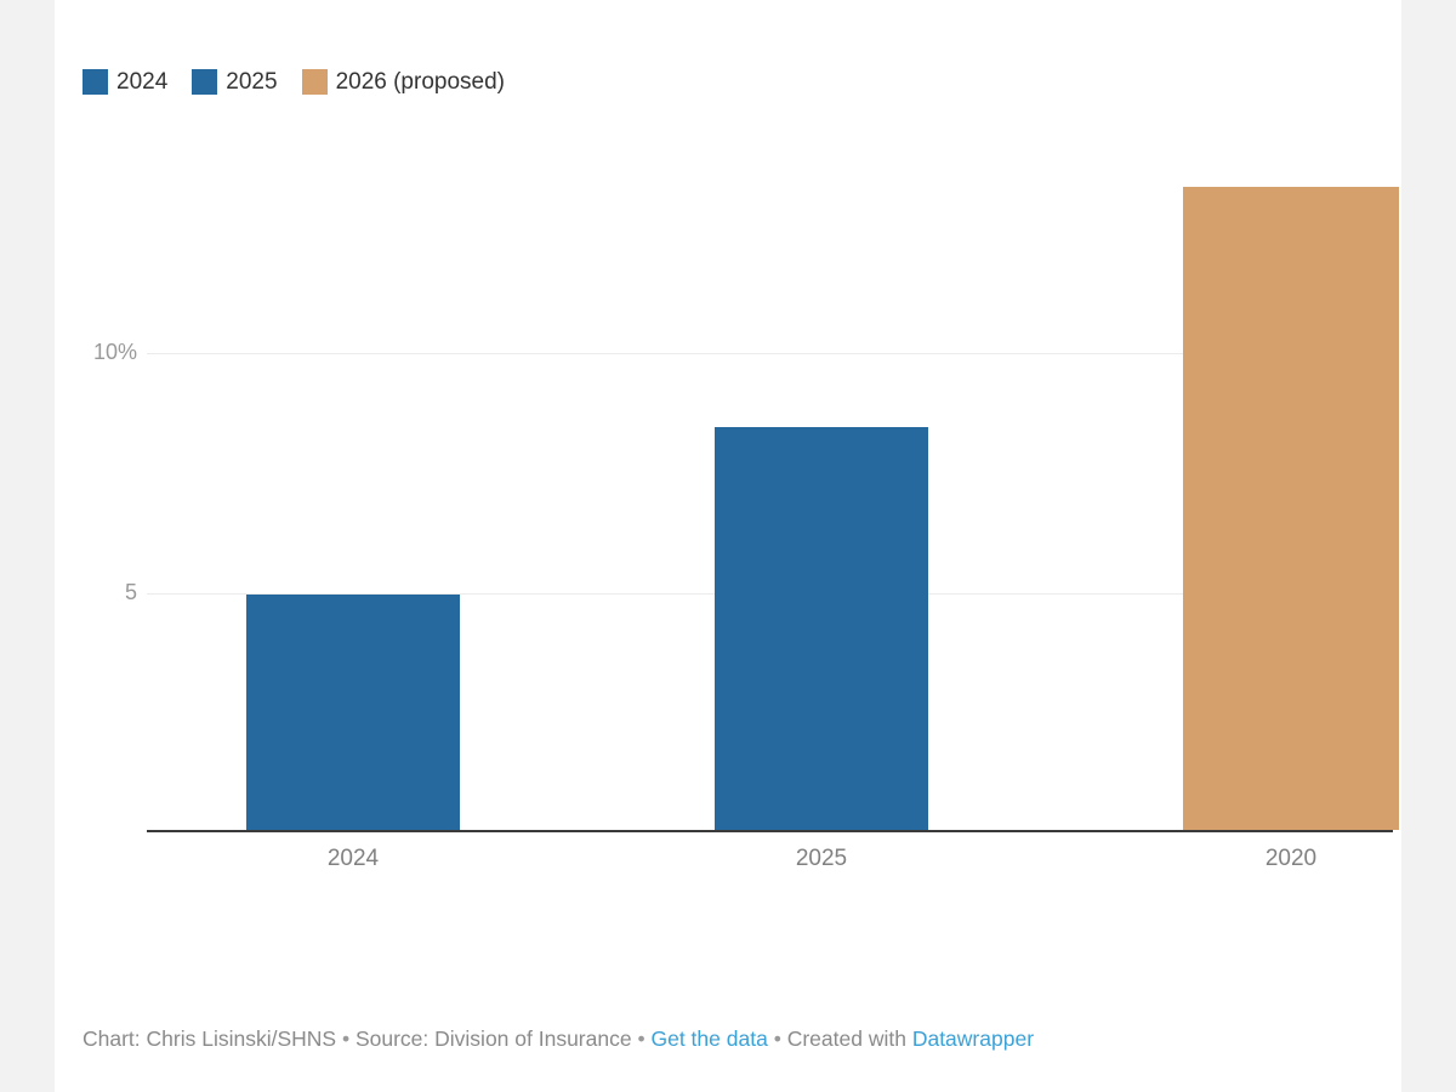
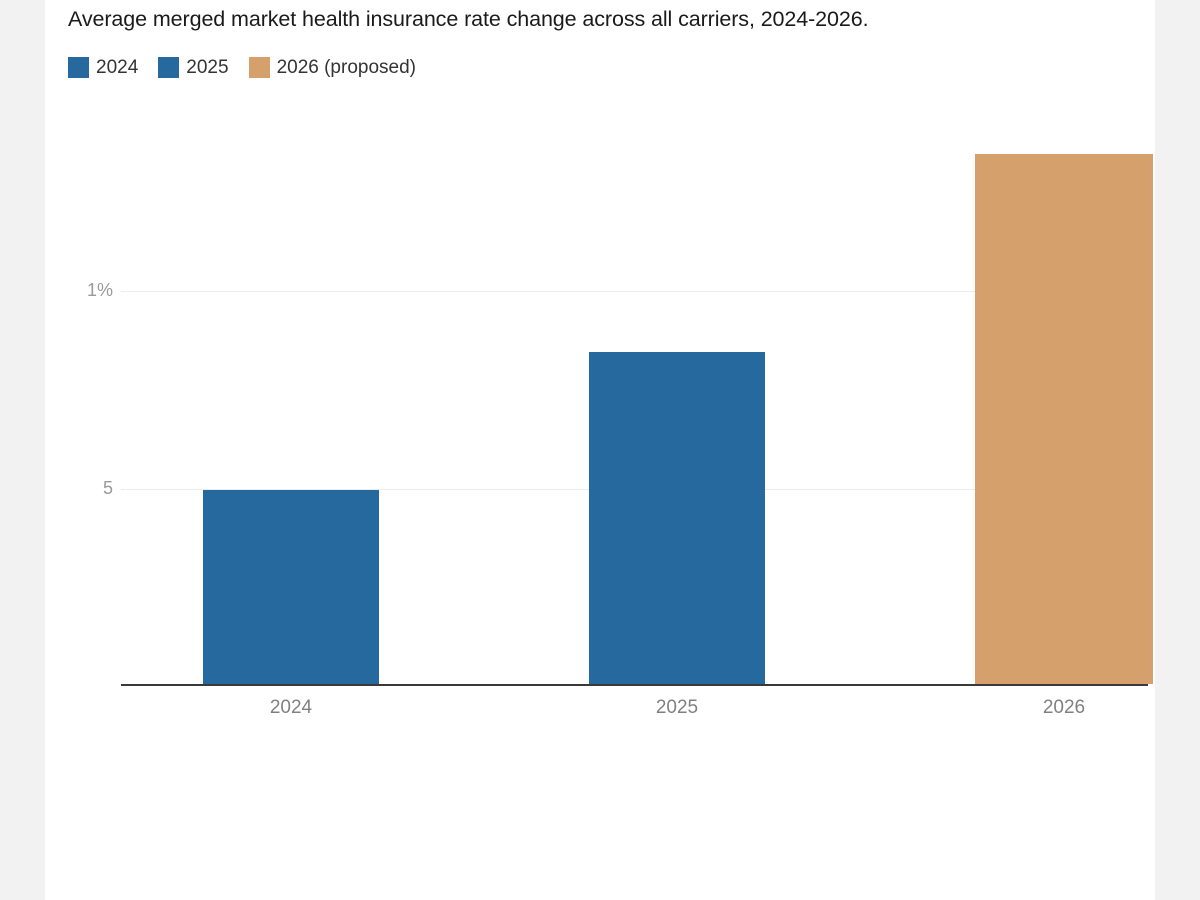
+ Average merged market health insurance rate change across all carriers, 2024-2026.
  2024
  2025
  2026 (proposed)
- 10%
+ 1%
  5
  2024
  2025
- 2020
+ 2026
- Chart: Chris Lisinski/SHNS • Source: Division of Insurance • Get the data • Created with Datawrapper
